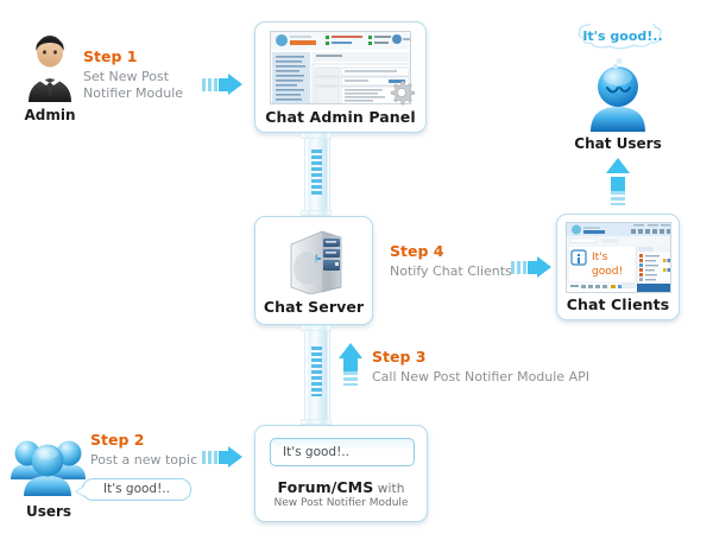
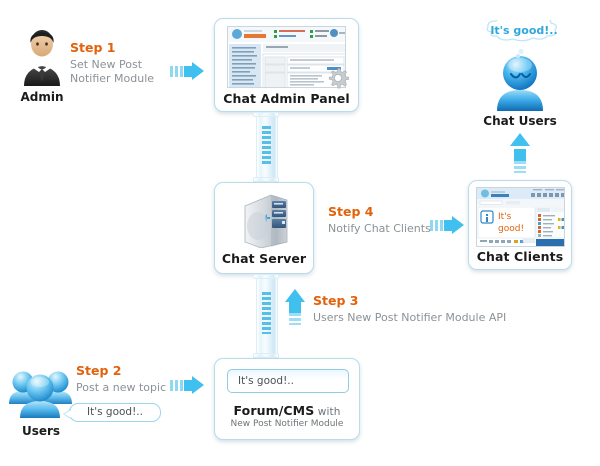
  Admin
  Step 1
  Set New Post
  Notifier Module
  Chat Admin Panel
  Chat Server
  Step 4
  Notify Chat Clients
  It's
  good!
  Chat Clients
  It's good!..
  Chat Users
  Step 3
- Call New Post Notifier Module API
+ Users New Post Notifier Module API
  Users
  Step 2
  Post a new topic
  It's good!..
  It's good!..
  Forum/CMS with
  New Post Notifier Module
